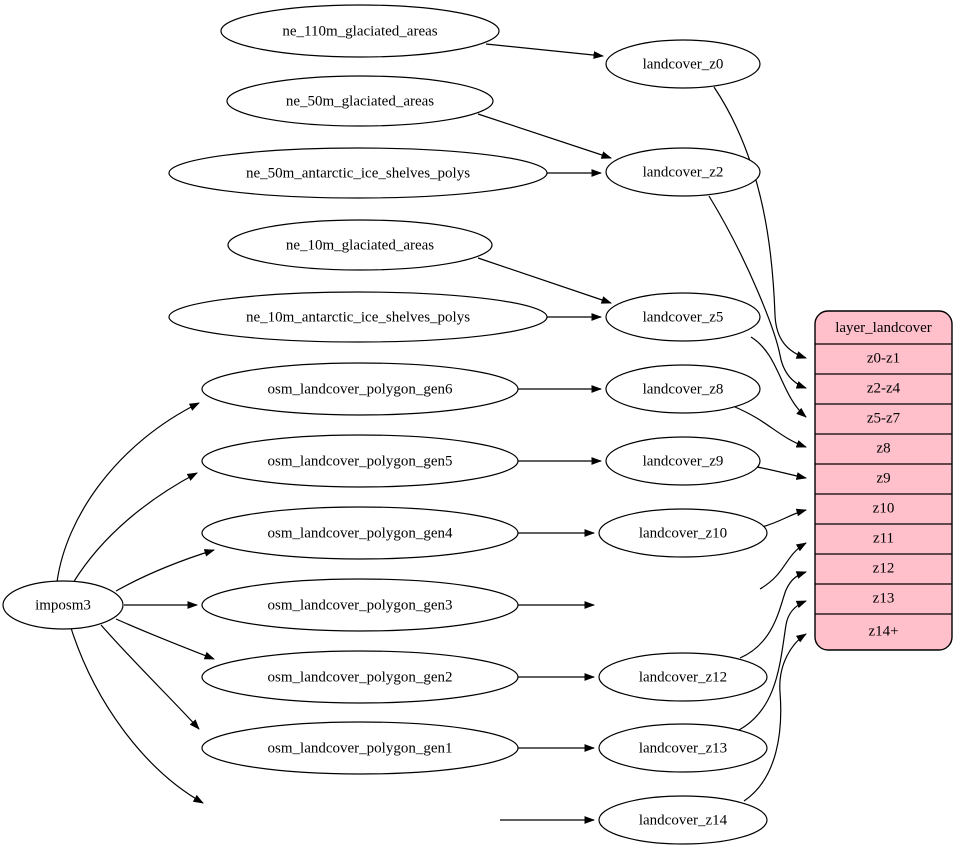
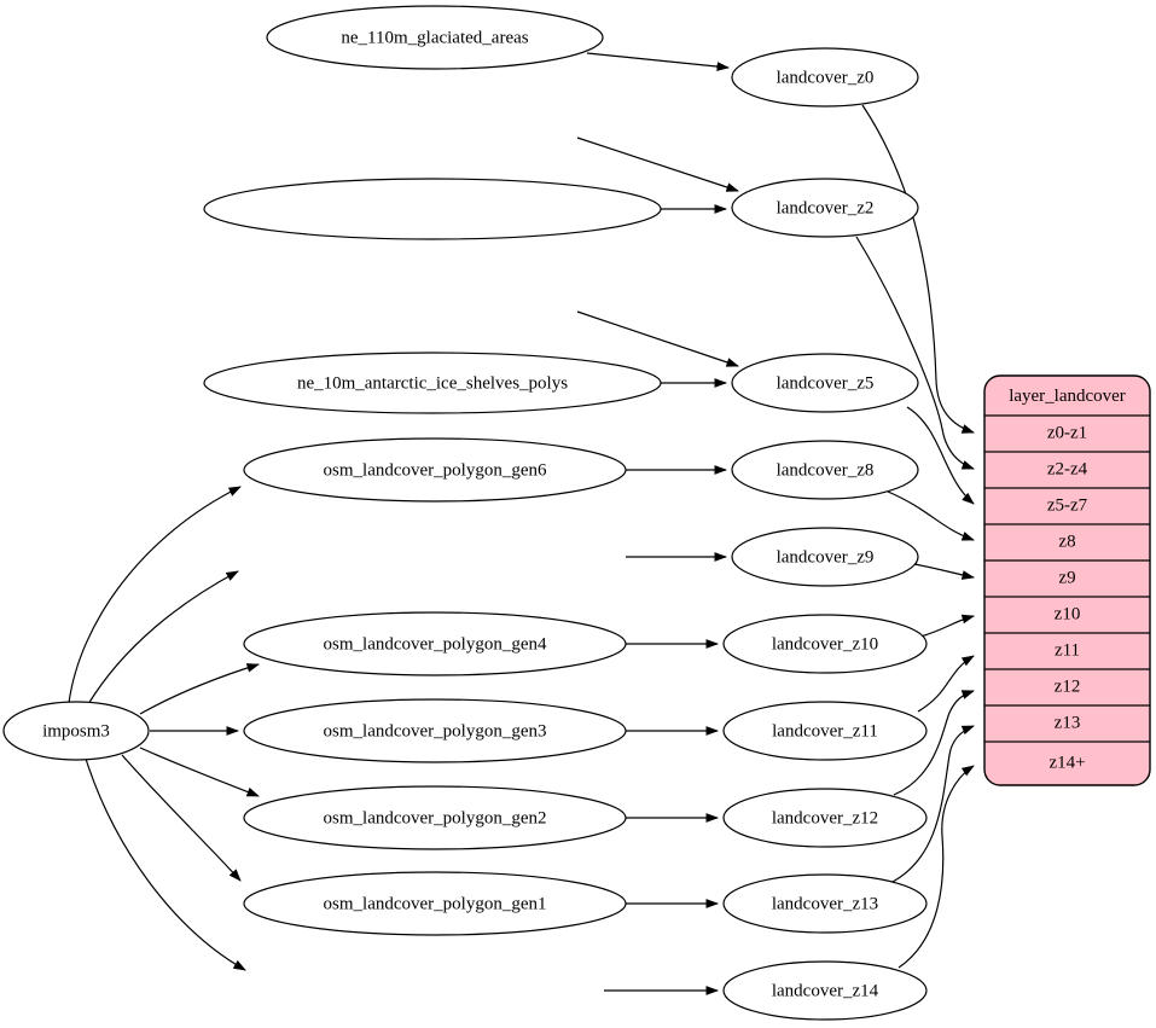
  imposm3
  ne_110m_glaciated_areas
- ne_50m_glaciated_areas
- ne_50m_antarctic_ice_shelves_polys
- ne_10m_glaciated_areas
  ne_10m_antarctic_ice_shelves_polys
  osm_landcover_polygon_gen6
- osm_landcover_polygon_gen5
  osm_landcover_polygon_gen4
  osm_landcover_polygon_gen3
  osm_landcover_polygon_gen2
  osm_landcover_polygon_gen1
  landcover_z0
  landcover_z2
  landcover_z5
  landcover_z8
  landcover_z9
  landcover_z10
+ landcover_z11
  landcover_z12
  landcover_z13
  landcover_z14
  layer_landcover
  z0-z1
  z2-z4
  z5-z7
  z8
  z9
  z10
  z11
  z12
  z13
  z14+
